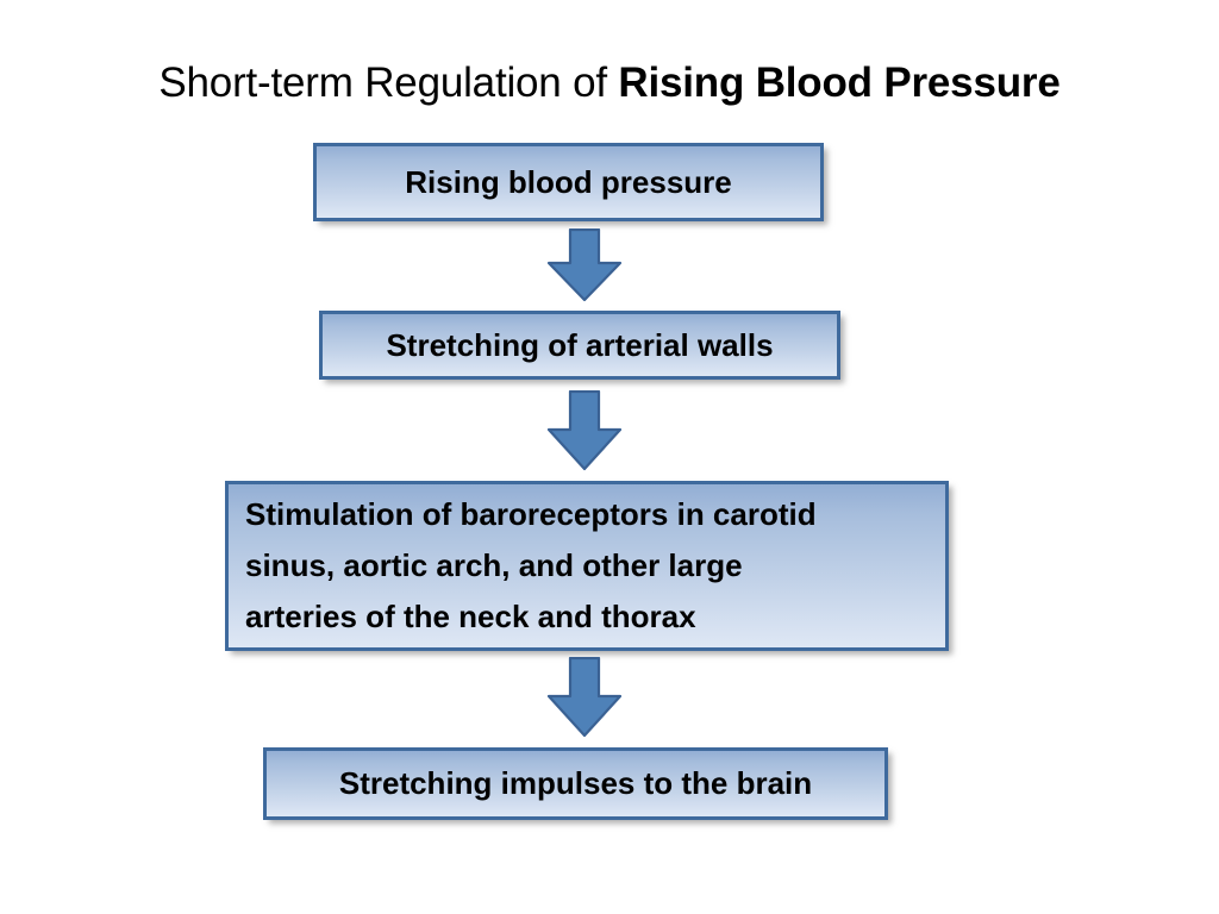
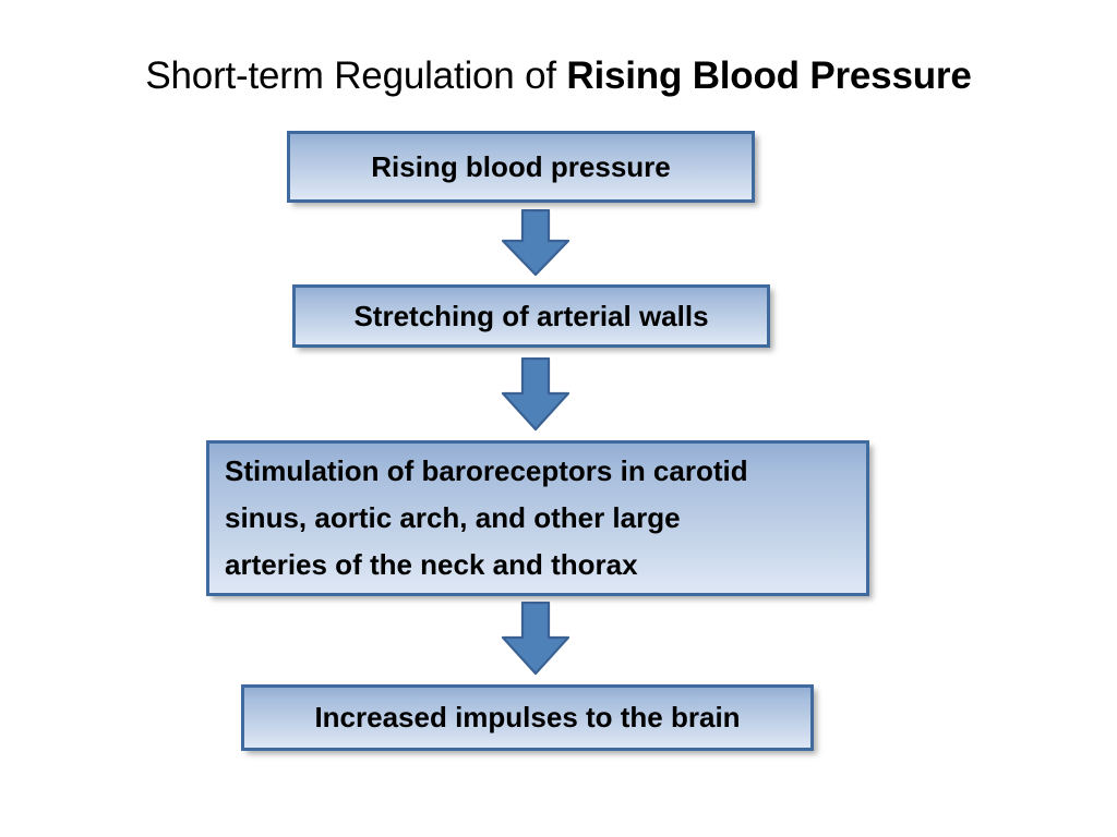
  Short-term Regulation of Rising Blood Pressure
  Rising blood pressure
  Stretching of arterial walls
  Stimulation of baroreceptors in carotid
  sinus, aortic arch, and other large
  arteries of the neck and thorax
- Stretching impulses to the brain
+ Increased impulses to the brain
